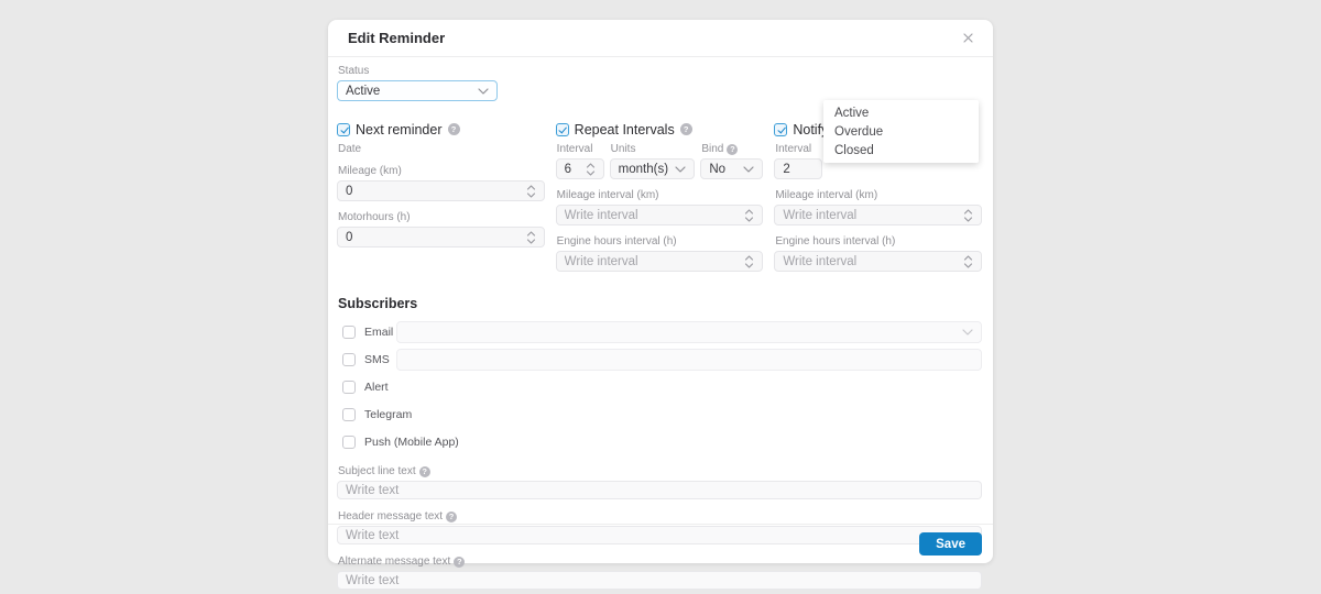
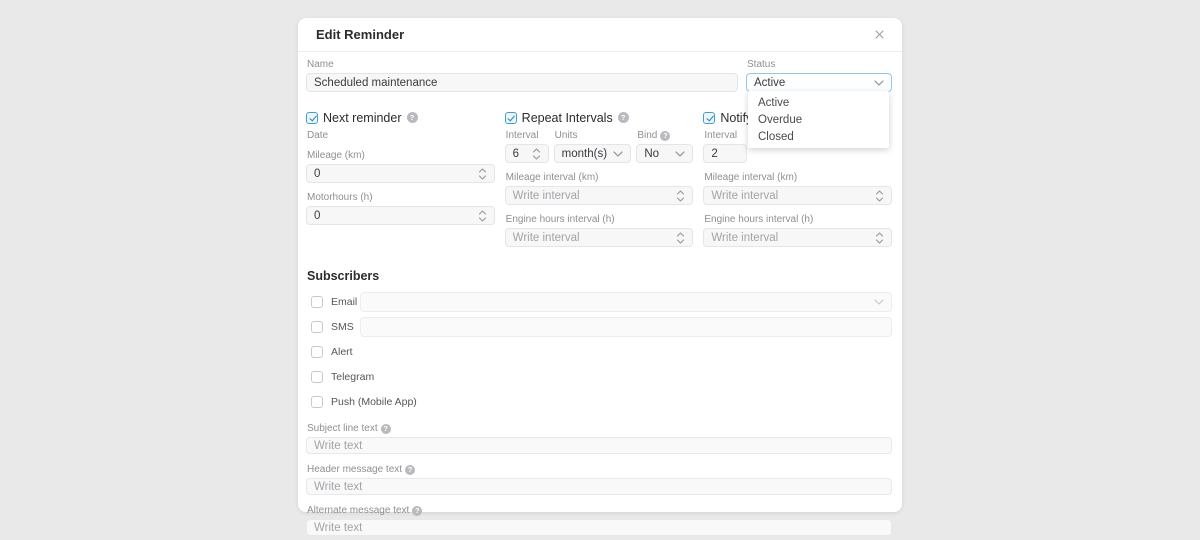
  Edit Reminder
+ Name
+ Scheduled maintenance
  Status
  Active
  Next reminder
  Date
  Mileage (km)
  0
  Motorhours (h)
  0
  Repeat Intervals
  Interval
  6
  Units
  month(s)
  Bind
  No
  Mileage interval (km)
  Write interval
  Engine hours interval (h)
  Write interval
  Notif
  Interval
  2
  Mileage interval (km)
  Write interval
  Engine hours interval (h)
  Write interval
  Subscribers
  Email
  SMS
  Alert
  Telegram
  Push (Mobile App)
  Subject line text
  Write text
  Header message text
  Write text
  Alternate message text
  Write text
- Save
  Active
  Overdue
  Closed
